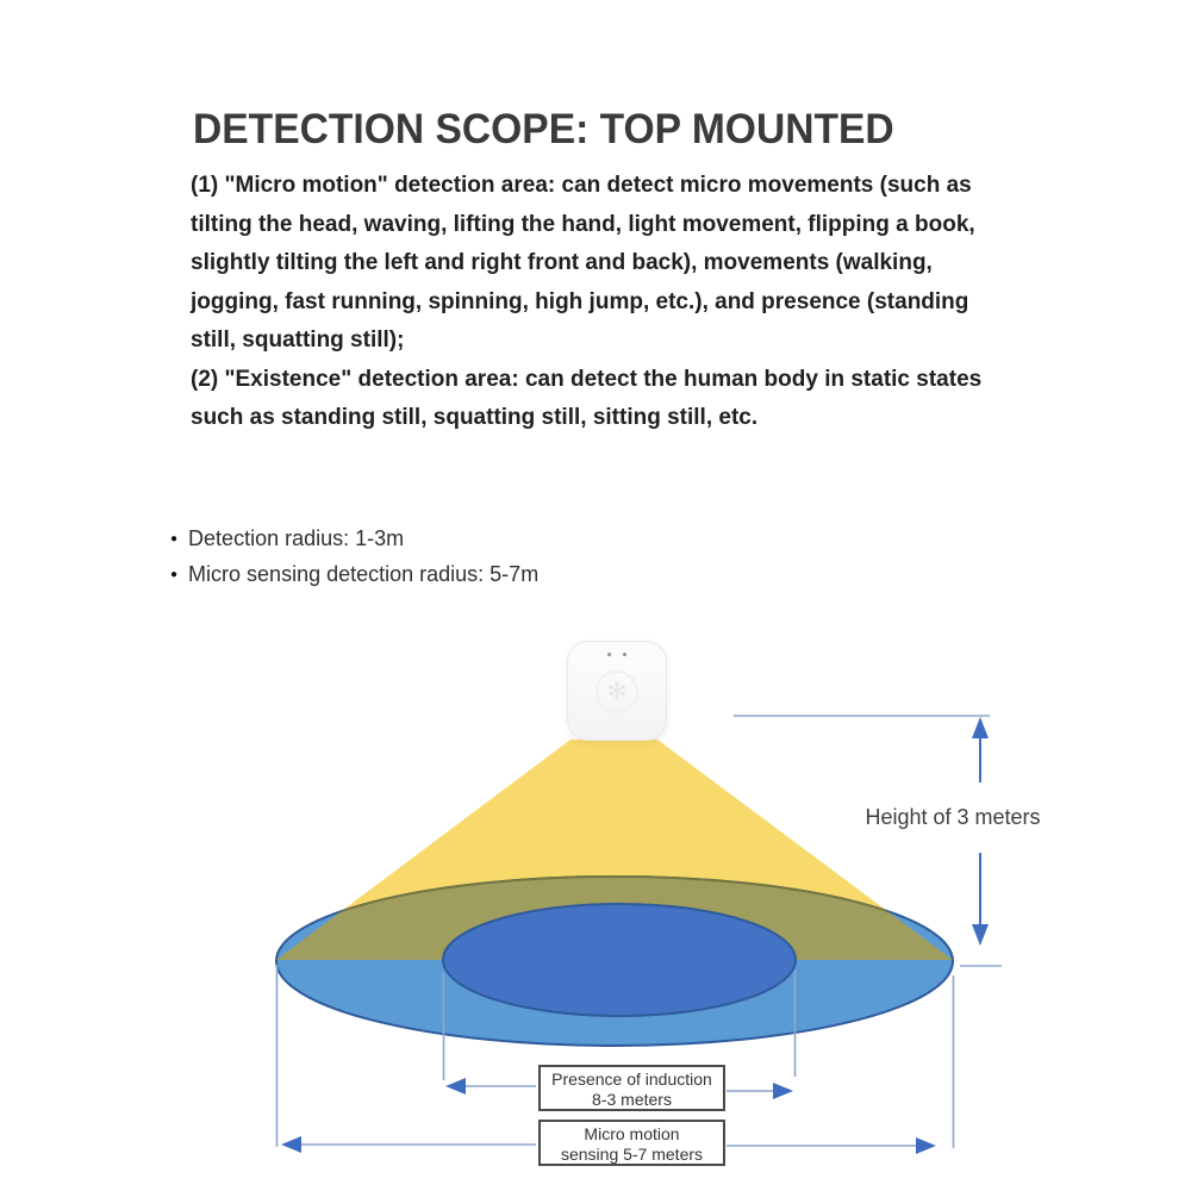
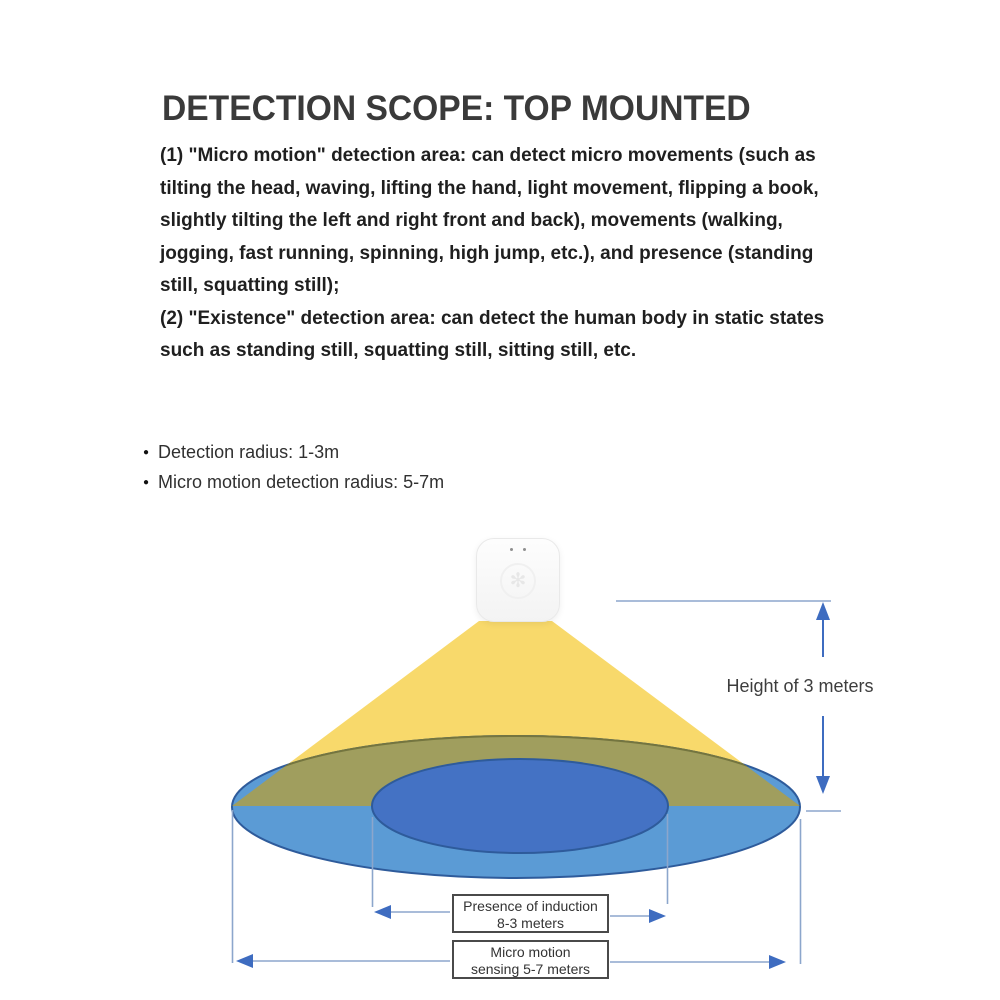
  DETECTION SCOPE: TOP MOUNTED
  (1) "Micro motion" detection area: can detect micro movements (such as tilting the head, waving, lifting the hand, light movement, flipping a book, slightly tilting the left and right front and back), movements (walking, jogging, fast running, spinning, high jump, etc.), and presence (standing still, squatting still);
  (2) "Existence" detection area: can detect the human body in static states such as standing still, squatting still, sitting still, etc.
  ●
  Detection radius: 1-3m
  ●
- Micro sensing detection radius: 5-7m
+ Micro motion detection radius: 5-7m
  Height of 3 meters
  Presence of induction
  8-3 meters
  Micro motion
  sensing 5-7 meters
